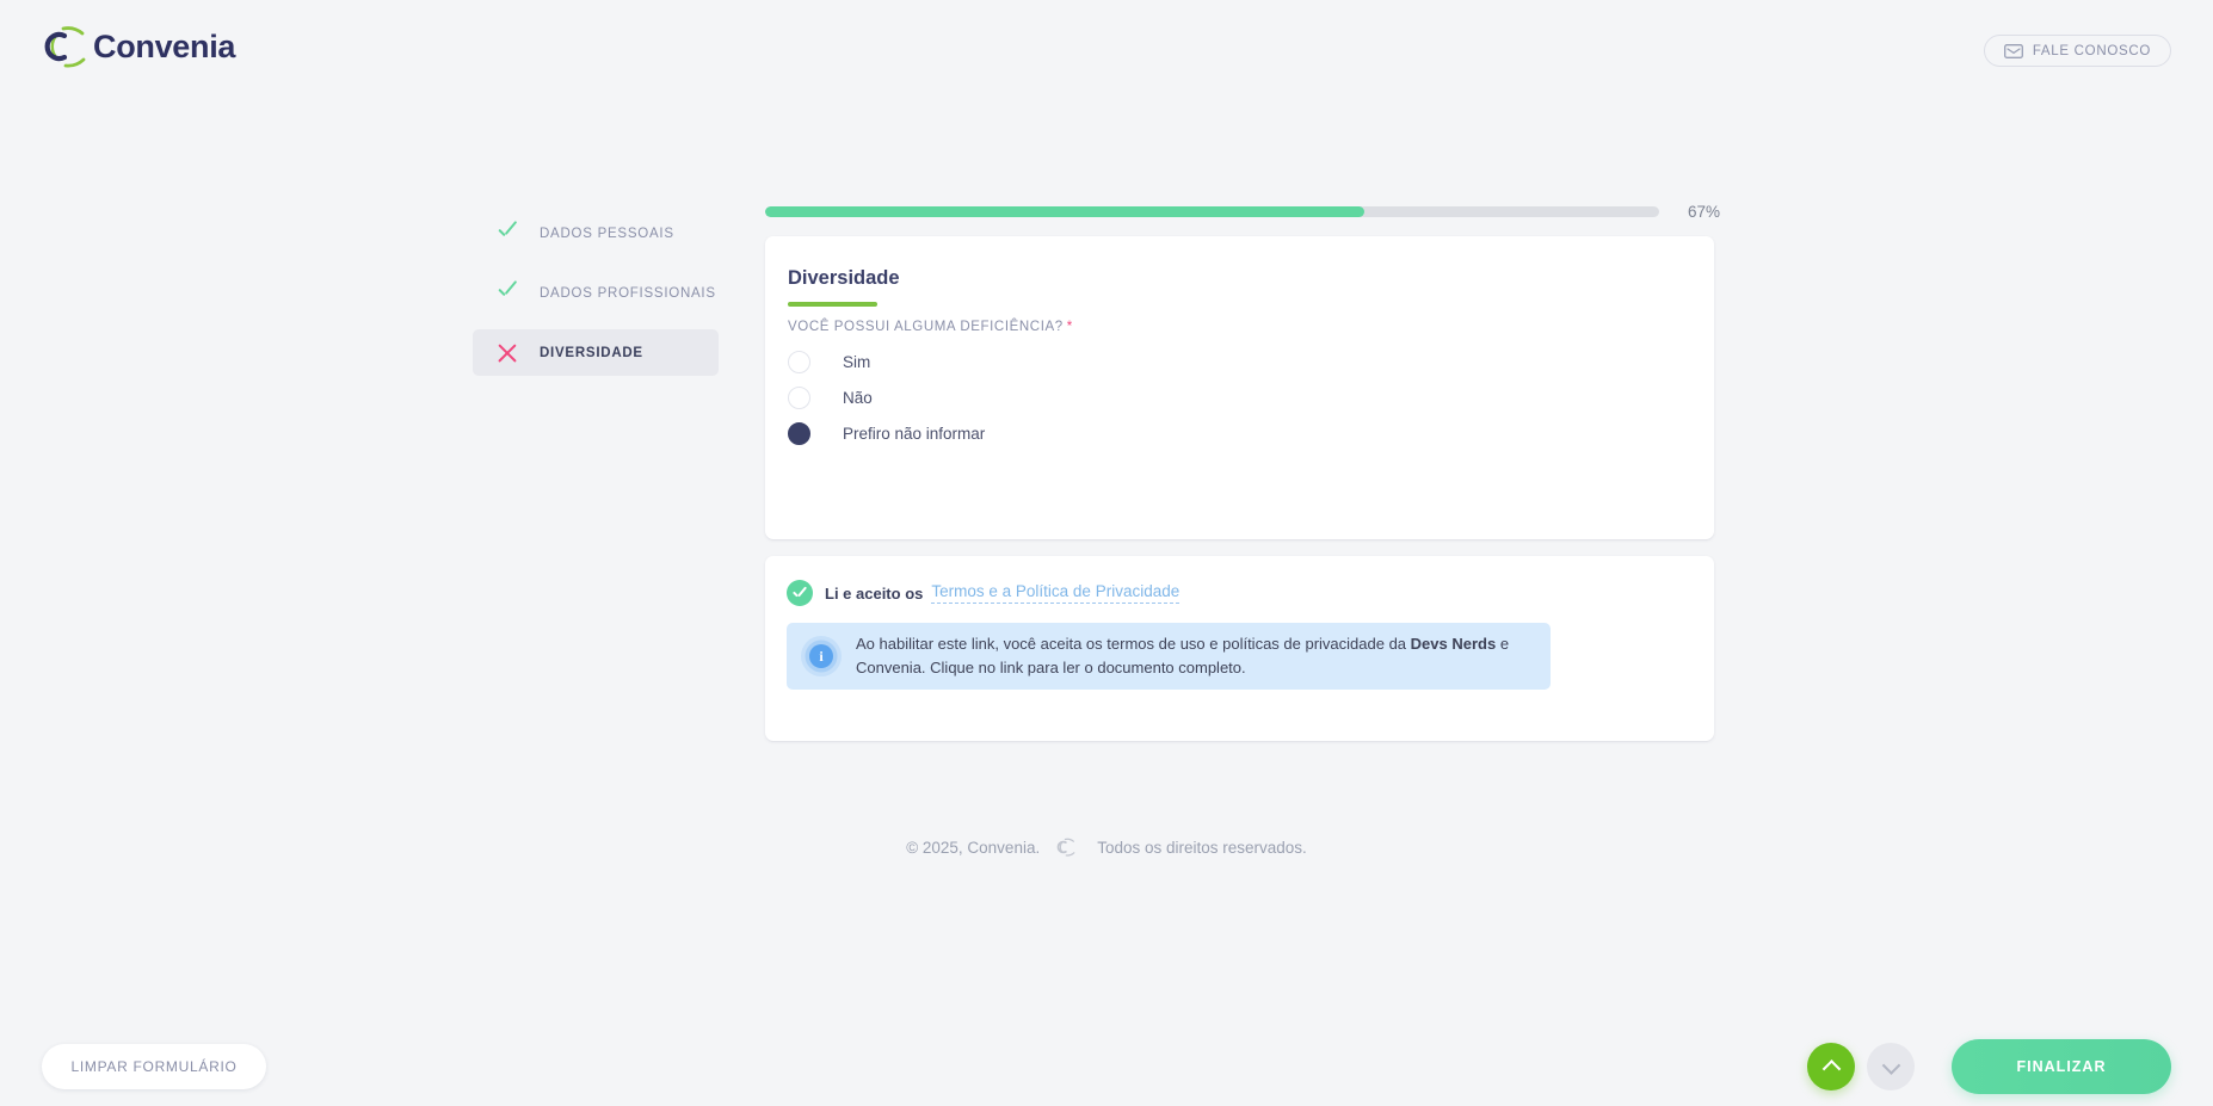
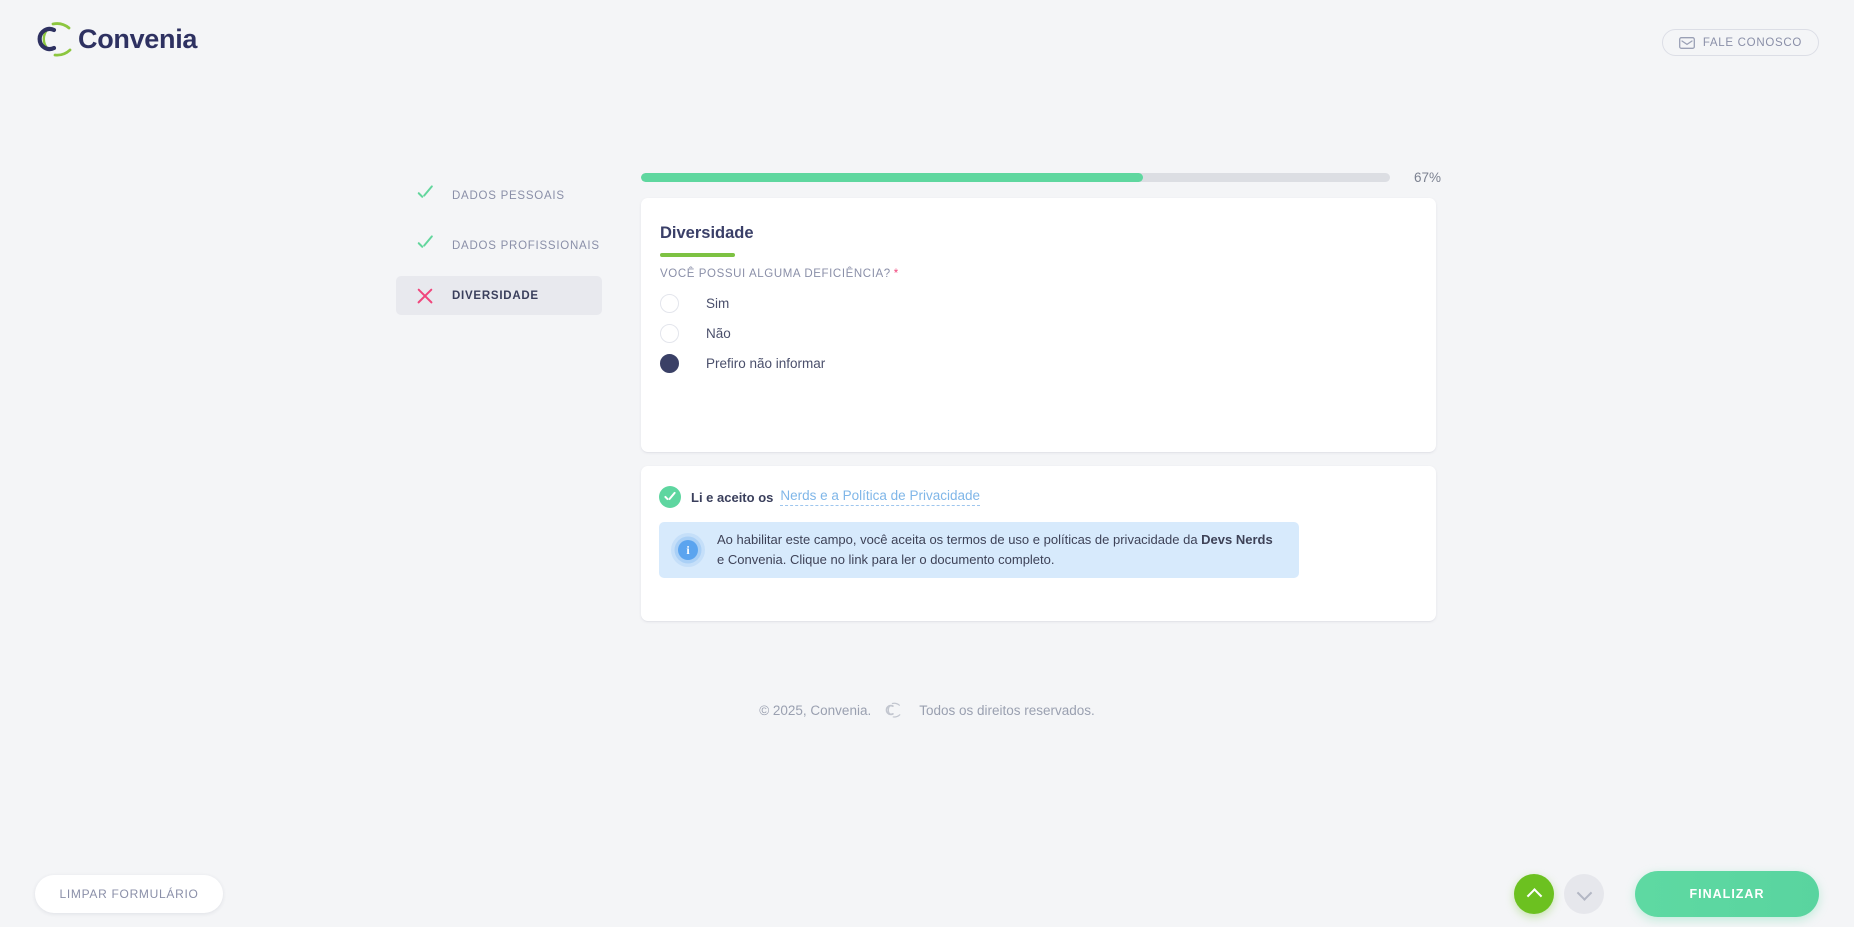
  Convenia
  FALE CONOSCO
  67%
  DADOS PESSOAIS
  DADOS PROFISSIONAIS
  DIVERSIDADE
  Diversidade
  VOCÊ POSSUI ALGUMA DEFICIÊNCIA? *
  Sim
  Não
  Prefiro não informar
  Li e aceito os
- Termos e a Política de Privacidade
+ Nerds e a Política de Privacidade
  i
- Ao habilitar este link, você aceita os termos de uso e políticas de privacidade da Devs Nerds e Convenia. Clique no link para ler o documento completo.
+ Ao habilitar este campo, você aceita os termos de uso e políticas de privacidade da Devs Nerds e Convenia. Clique no link para ler o documento completo.
  © 2025, Convenia.
  Todos os direitos reservados.
  LIMPAR FORMULÁRIO
  FINALIZAR
